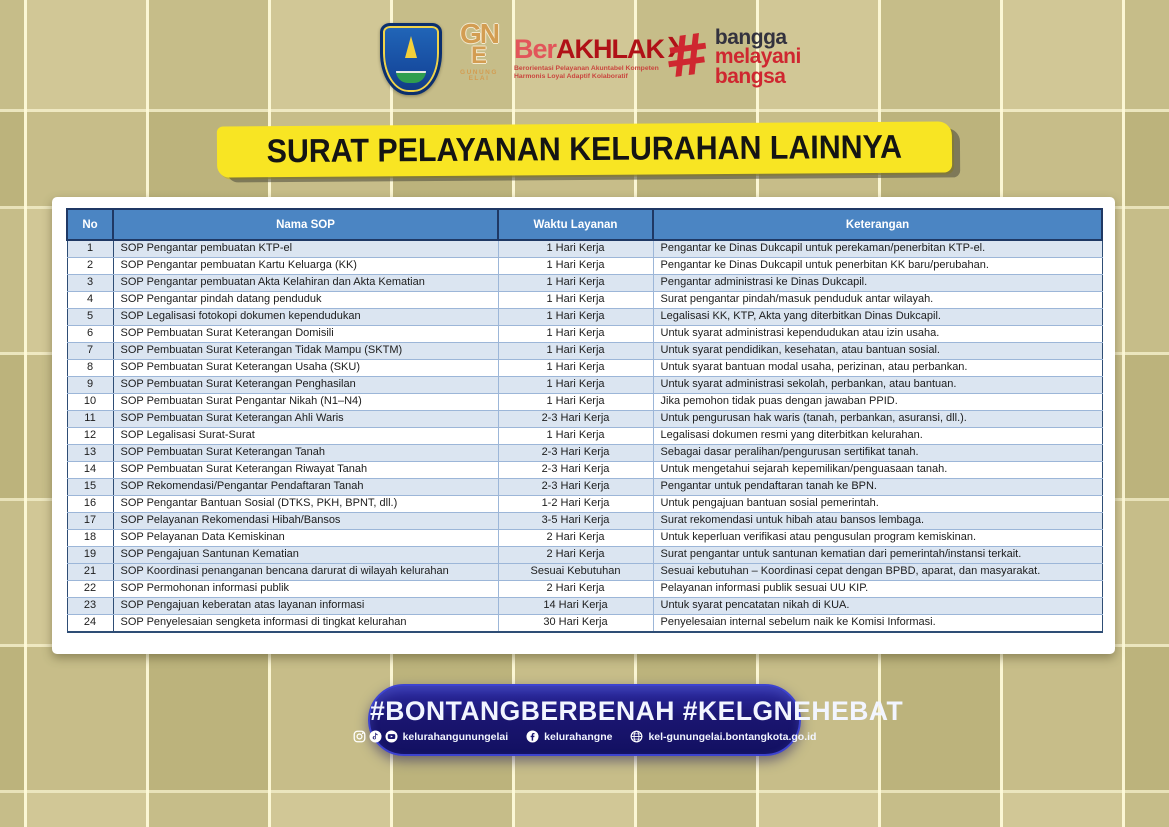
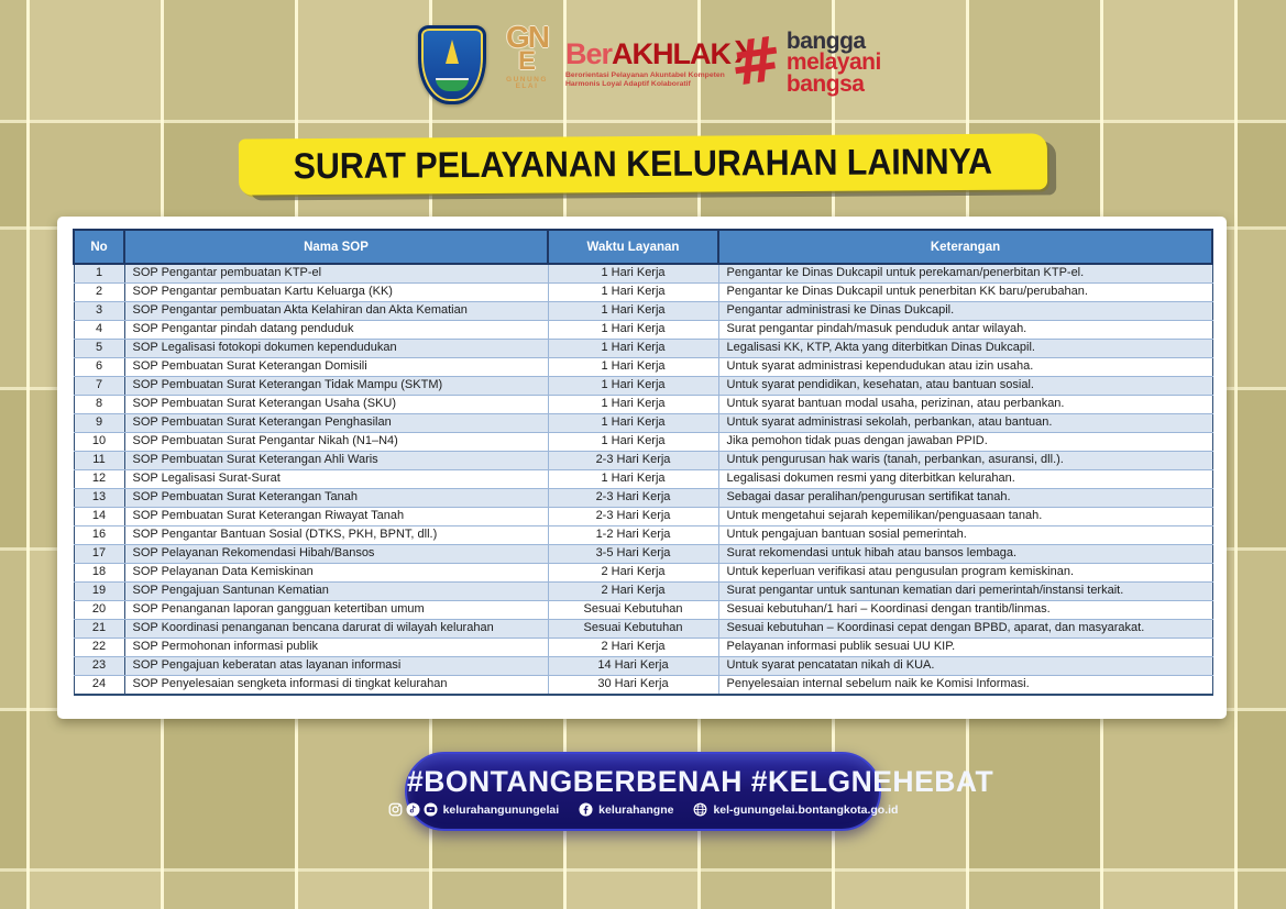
  GN
  E
  BerAKHLAK❯
  bangga
  melayani
  bangsa
  SURAT PELAYANAN KELURAHAN LAINNYA
  No	Nama SOP	Waktu Layanan	Keterangan
  1	SOP Pengantar pembuatan KTP-el	1 Hari Kerja	Pengantar ke Dinas Dukcapil untuk perekaman/penerbitan KTP-el.
  2	SOP Pengantar pembuatan Kartu Keluarga (KK)	1 Hari Kerja	Pengantar ke Dinas Dukcapil untuk penerbitan KK baru/perubahan.
  3	SOP Pengantar pembuatan Akta Kelahiran dan Akta Kematian	1 Hari Kerja	Pengantar administrasi ke Dinas Dukcapil.
  4	SOP Pengantar pindah datang penduduk	1 Hari Kerja	Surat pengantar pindah/masuk penduduk antar wilayah.
  5	SOP Legalisasi fotokopi dokumen kependudukan	1 Hari Kerja	Legalisasi KK, KTP, Akta yang diterbitkan Dinas Dukcapil.
  6	SOP Pembuatan Surat Keterangan Domisili	1 Hari Kerja	Untuk syarat administrasi kependudukan atau izin usaha.
  7	SOP Pembuatan Surat Keterangan Tidak Mampu (SKTM)	1 Hari Kerja	Untuk syarat pendidikan, kesehatan, atau bantuan sosial.
  8	SOP Pembuatan Surat Keterangan Usaha (SKU)	1 Hari Kerja	Untuk syarat bantuan modal usaha, perizinan, atau perbankan.
  9	SOP Pembuatan Surat Keterangan Penghasilan	1 Hari Kerja	Untuk syarat administrasi sekolah, perbankan, atau bantuan.
  10	SOP Pembuatan Surat Pengantar Nikah (N1–N4)	1 Hari Kerja	Jika pemohon tidak puas dengan jawaban PPID.
  11	SOP Pembuatan Surat Keterangan Ahli Waris	2-3 Hari Kerja	Untuk pengurusan hak waris (tanah, perbankan, asuransi, dll.).
  12	SOP Legalisasi Surat-Surat	1 Hari Kerja	Legalisasi dokumen resmi yang diterbitkan kelurahan.
  13	SOP Pembuatan Surat Keterangan Tanah	2-3 Hari Kerja	Sebagai dasar peralihan/pengurusan sertifikat tanah.
  14	SOP Pembuatan Surat Keterangan Riwayat Tanah	2-3 Hari Kerja	Untuk mengetahui sejarah kepemilikan/penguasaan tanah.
- 15	SOP Rekomendasi/Pengantar Pendaftaran Tanah	2-3 Hari Kerja	Pengantar untuk pendaftaran tanah ke BPN.
  16	SOP Pengantar Bantuan Sosial (DTKS, PKH, BPNT, dll.)	1-2 Hari Kerja	Untuk pengajuan bantuan sosial pemerintah.
  17	SOP Pelayanan Rekomendasi Hibah/Bansos	3-5 Hari Kerja	Surat rekomendasi untuk hibah atau bansos lembaga.
  18	SOP Pelayanan Data Kemiskinan	2 Hari Kerja	Untuk keperluan verifikasi atau pengusulan program kemiskinan.
  19	SOP Pengajuan Santunan Kematian	2 Hari Kerja	Surat pengantar untuk santunan kematian dari pemerintah/instansi terkait.
+ 20	SOP Penanganan laporan gangguan ketertiban umum	Sesuai Kebutuhan	Sesuai kebutuhan/1 hari – Koordinasi dengan trantib/linmas.
  21	SOP Koordinasi penanganan bencana darurat di wilayah kelurahan	Sesuai Kebutuhan	Sesuai kebutuhan – Koordinasi cepat dengan BPBD, aparat, dan masyarakat.
  22	SOP Permohonan informasi publik	2 Hari Kerja	Pelayanan informasi publik sesuai UU KIP.
  23	SOP Pengajuan keberatan atas layanan informasi	14 Hari Kerja	Untuk syarat pencatatan nikah di KUA.
  24	SOP Penyelesaian sengketa informasi di tingkat kelurahan	30 Hari Kerja	Penyelesaian internal sebelum naik ke Komisi Informasi.
  #BONTANGBERBENAH #KELGNEHEBAT
  kelurahangunungelai
  kelurahangne
  kel-gunungelai.bontangkota.go.id
